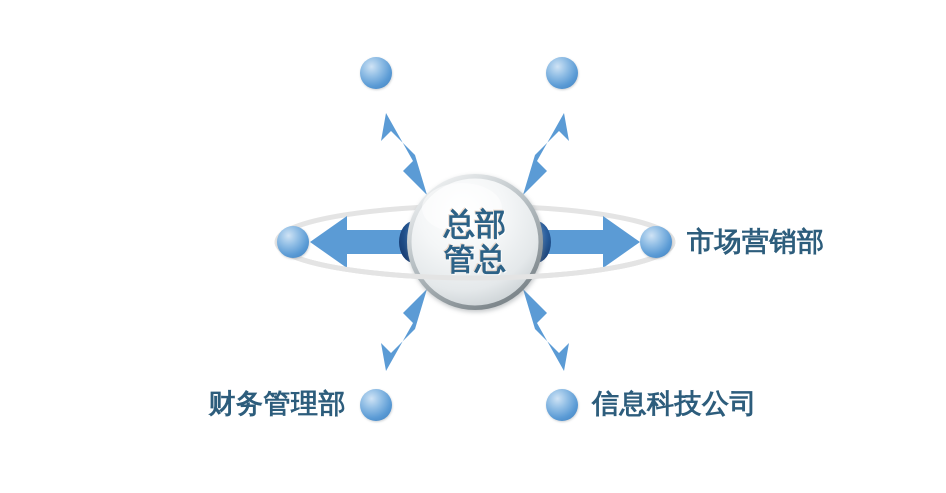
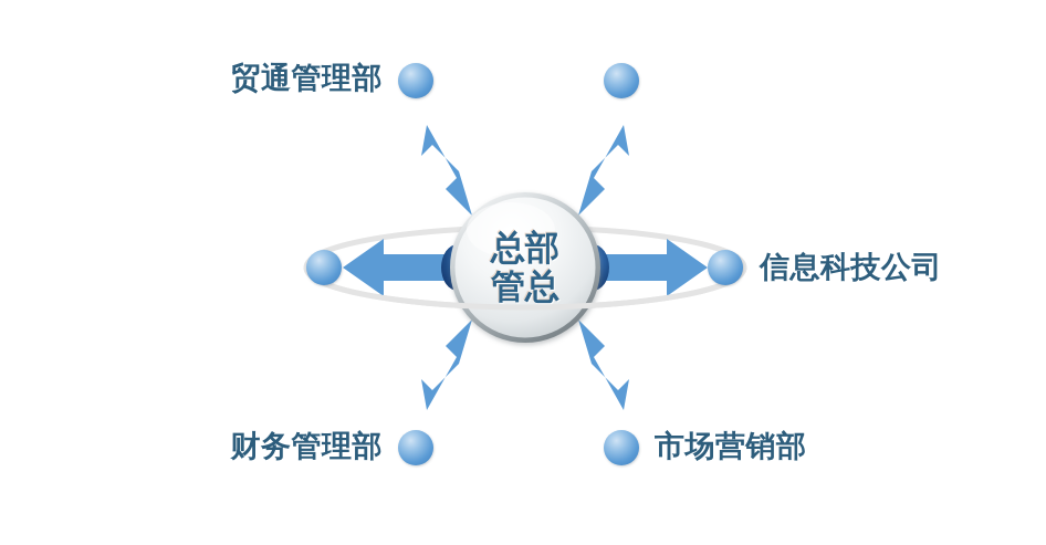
  总部
  管总
+ 贸通管理部
- 市场营销部
+ 信息科技公司
  财务管理部
- 信息科技公司
+ 市场营销部
